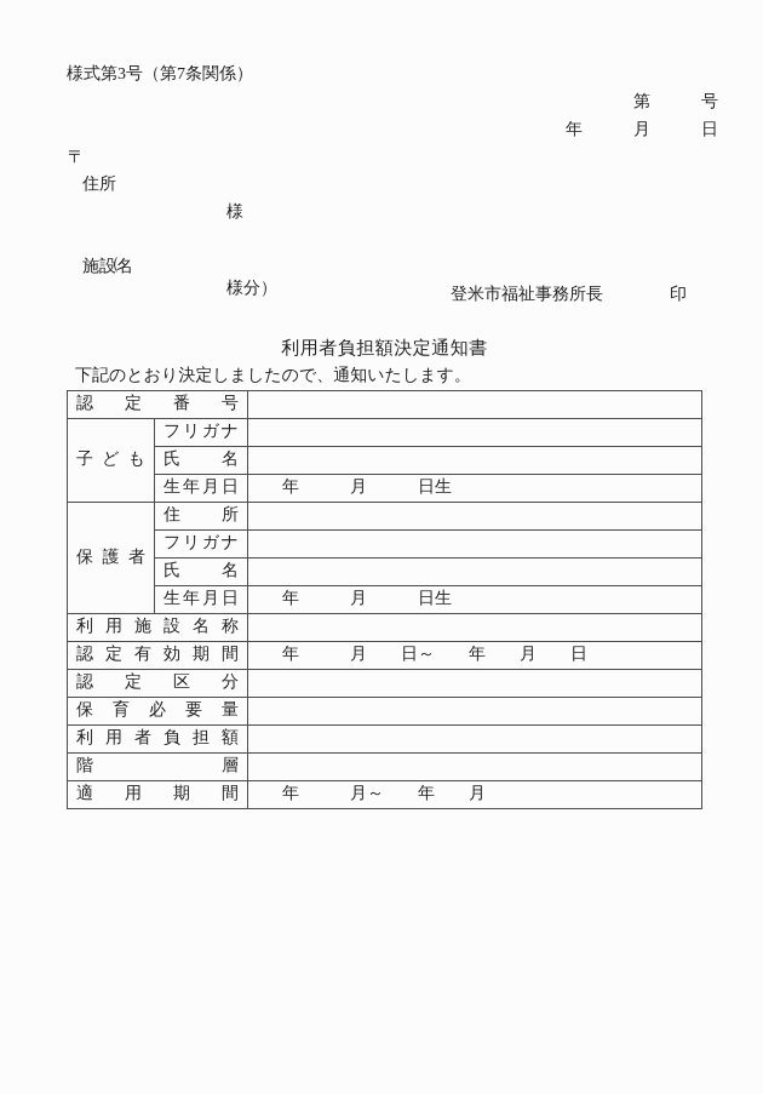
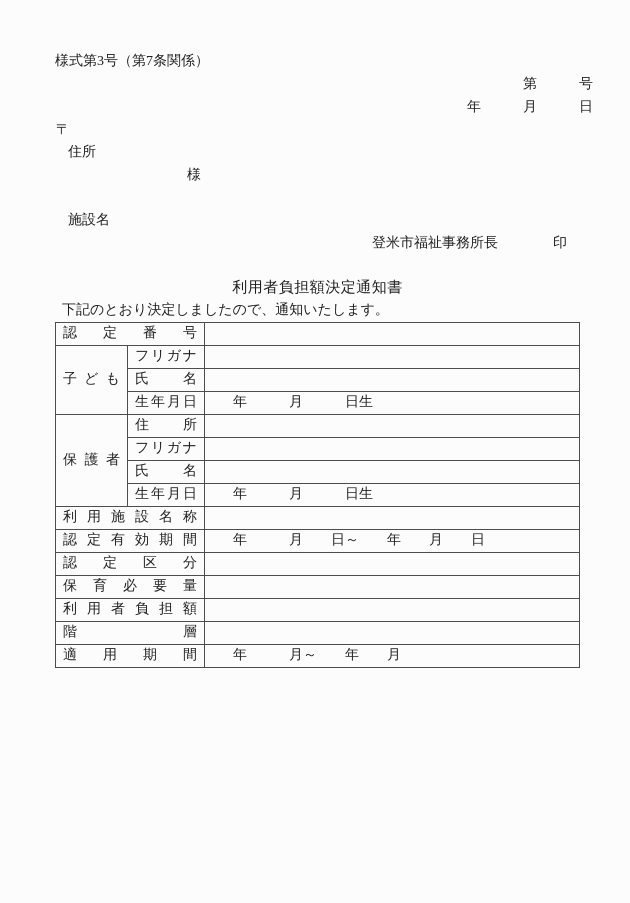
  様式第3号（第7条関係）
  第 号
  年 月 日
  〒
  住所
  様
- （
- 様分）
  施設名
  登米市福祉事務所長 印
  利用者負担額決定通知書
  下記のとおり決定しましたので、通知いたします。
  認定番号
  子ども	フリガナ
  氏名
  生年月日	年 月 日生
  保護者	住所
  フリガナ
  氏名
  生年月日	年 月 日生
  利用施設名称
  認定有効期間	年 月 日～ 年 月 日
  認定区分
  保育必要量
  利用者負担額
  階層
  適用期間	年 月～ 年 月
